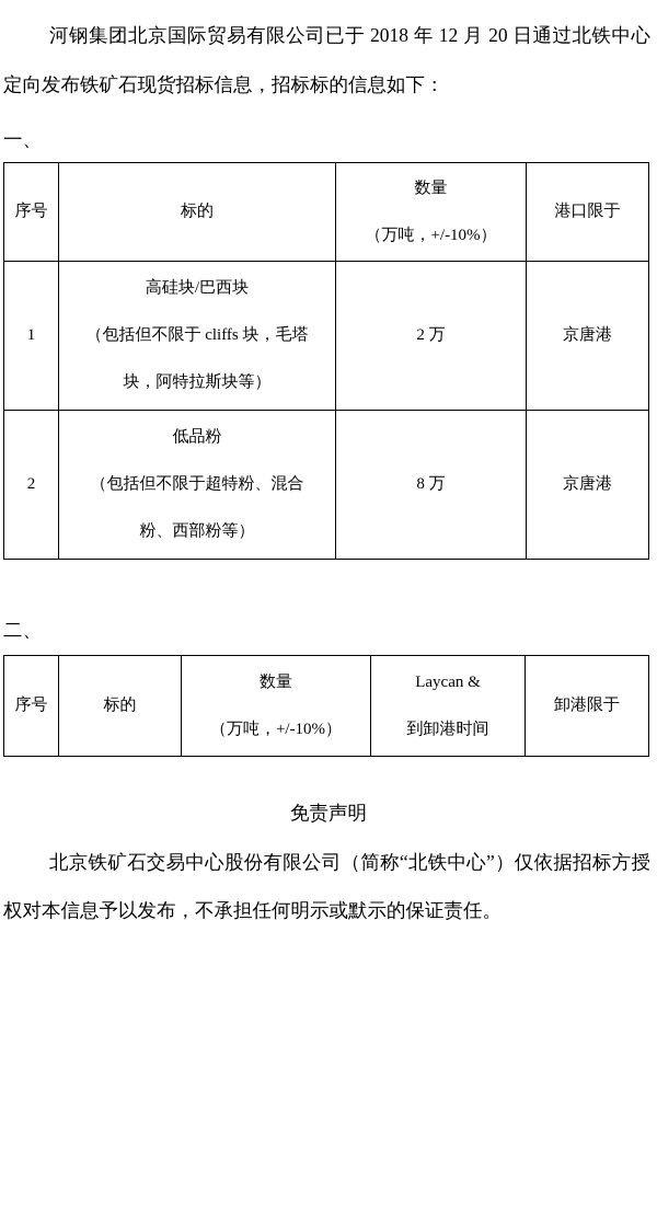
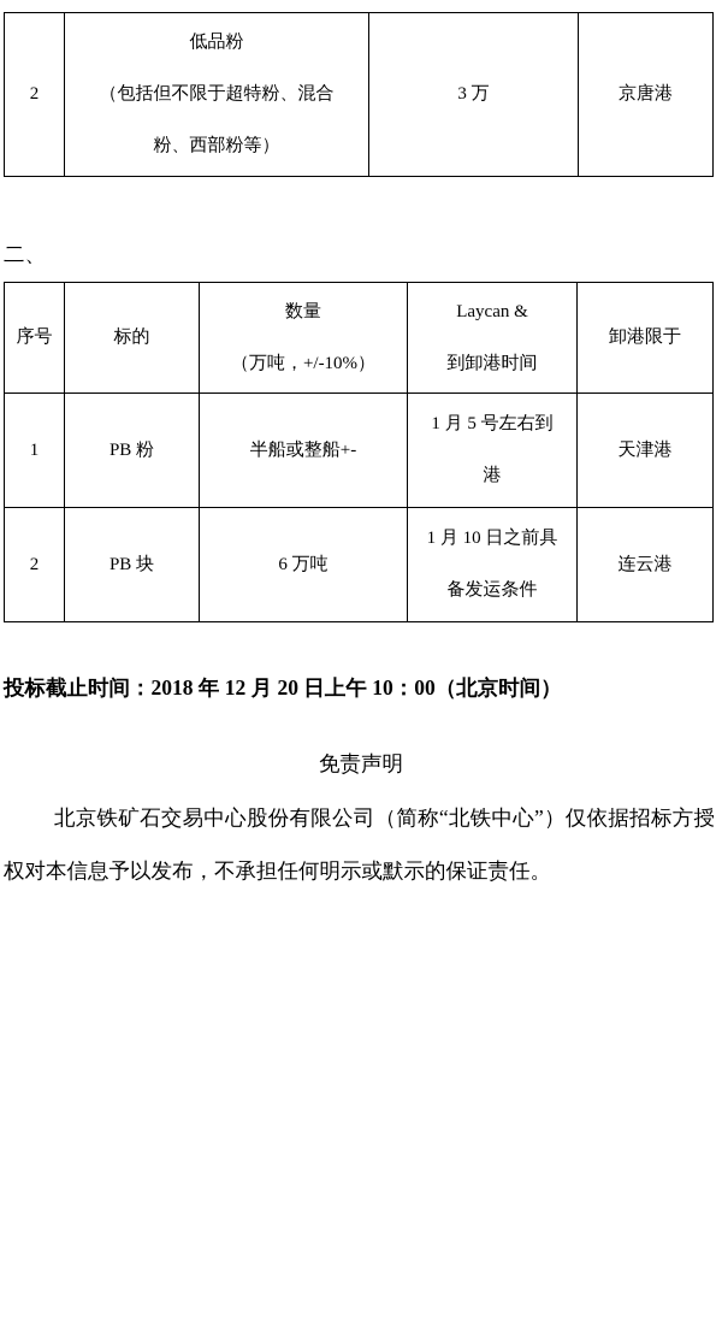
- 河钢集团北京国际贸易有限公司已于 2018 年 12 月 20 日通过北铁中心定向发布铁矿石现货招标信息，招标标的信息如下：
- 一、
- 序号	标的	数量 （万吨，+/-10%）	港口限于
- 1	高硅块/巴西块 （包括但不限于 cliffs 块，毛塔 块，阿特拉斯块等）	2 万	京唐港
- 2	低品粉 （包括但不限于超特粉、混合 粉、西部粉等）	8 万	京唐港
+ 2	低品粉 （包括但不限于超特粉、混合 粉、西部粉等）	3 万	京唐港
  二、
  序号	标的	数量 （万吨，+/-10%）	Laycan & 到卸港时间	卸港限于
+ 1	PB 粉	半船或整船+-	1 月 5 号左右到 港	天津港
+ 2	PB 块	6 万吨	1 月 10 日之前具 备发运条件	连云港
+ 投标截止时间：2018 年 12 月 20 日上午 10：00（北京时间）
  免责声明
  北京铁矿石交易中心股份有限公司（简称“北铁中心”）仅依据招标方授权对本信息予以发布，不承担任何明示或默示的保证责任。
